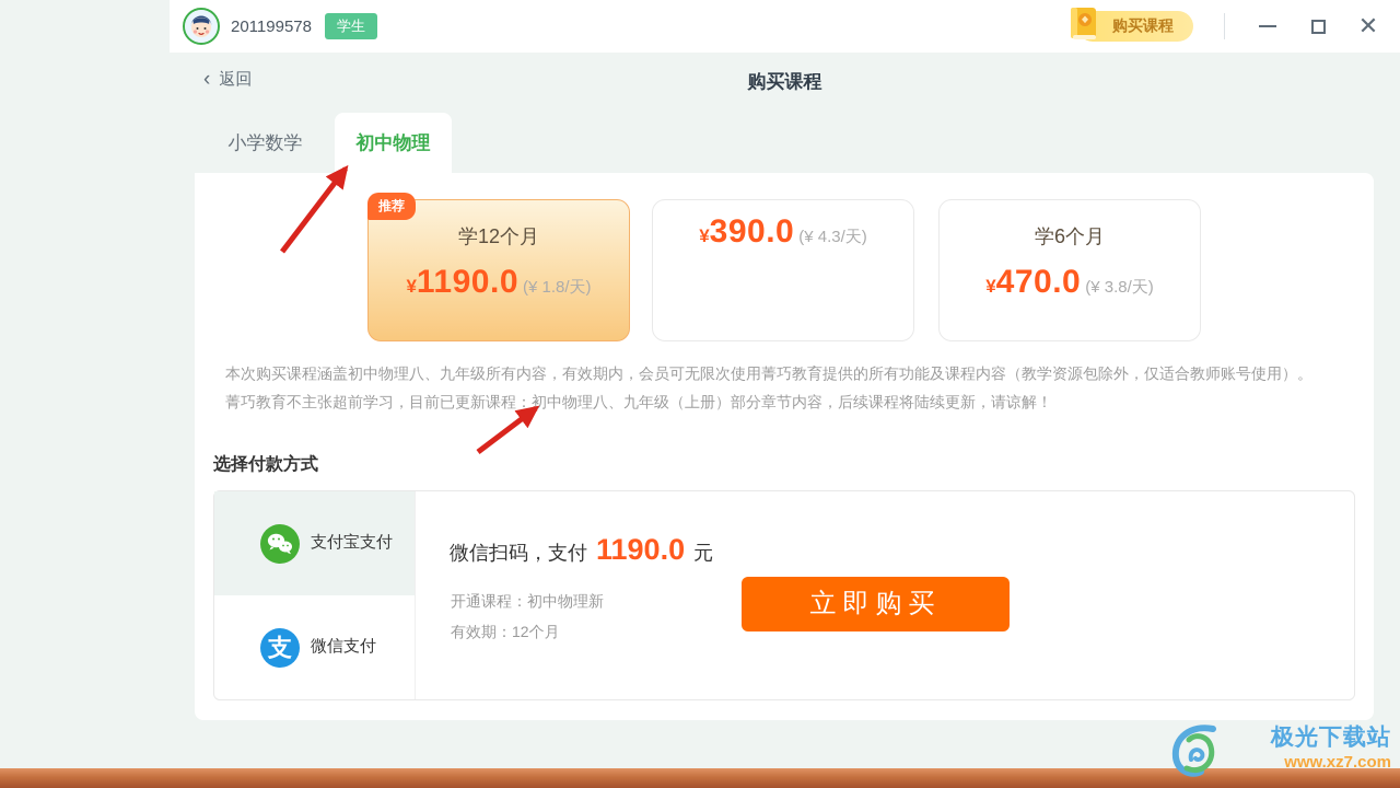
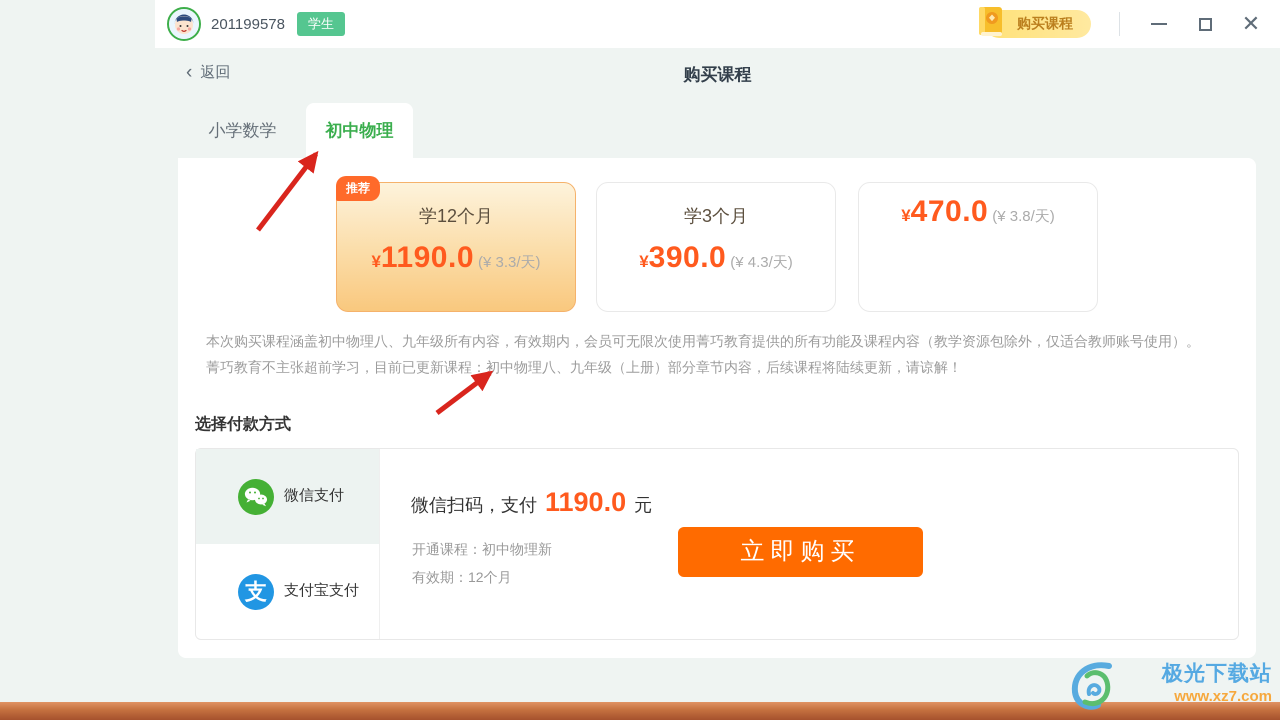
  201199578
  学生
  购买课程
  ✕
  ‹
  返回
  购买课程
  小学数学
  初中物理
  推荐
  学12个月
  ¥
  1190.0
- (¥ 1.8/天)
+ (¥ 3.3/天)
+ 学3个月
  ¥
  390.0
  (¥ 4.3/天)
- 学6个月
  ¥
  470.0
  (¥ 3.8/天)
  本次购买课程涵盖初中物理八、九年级所有内容，有效期内，会员可无限次使用菁巧教育提供的所有功能及课程内容（教学资源包除外，仅适合教师账号使用）。
  菁巧教育不主张超前学习，目前已更新课程：初中物理八、九年级（上册）部分章节内容，后续课程将陆续更新，请谅解！
  选择付款方式
- 支付宝支付
+ 微信支付
  支
- 微信支付
+ 支付宝支付
  微信扫码，支付
  1190.0
  元
  开通课程：初中物理新
  有效期：12个月
  立即购买
  极光下载站
  www.xz7.com
